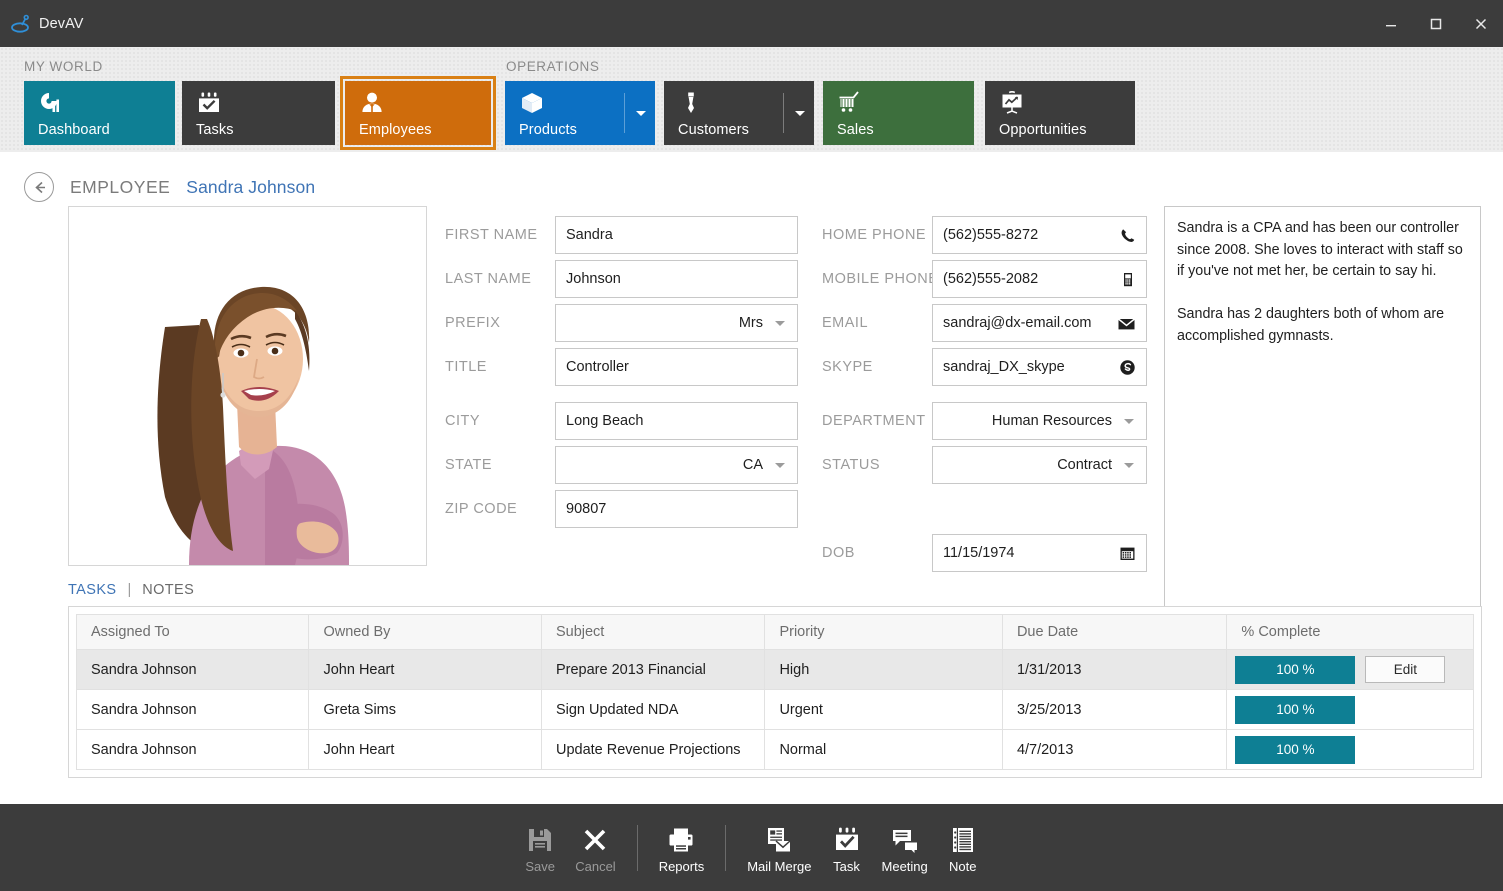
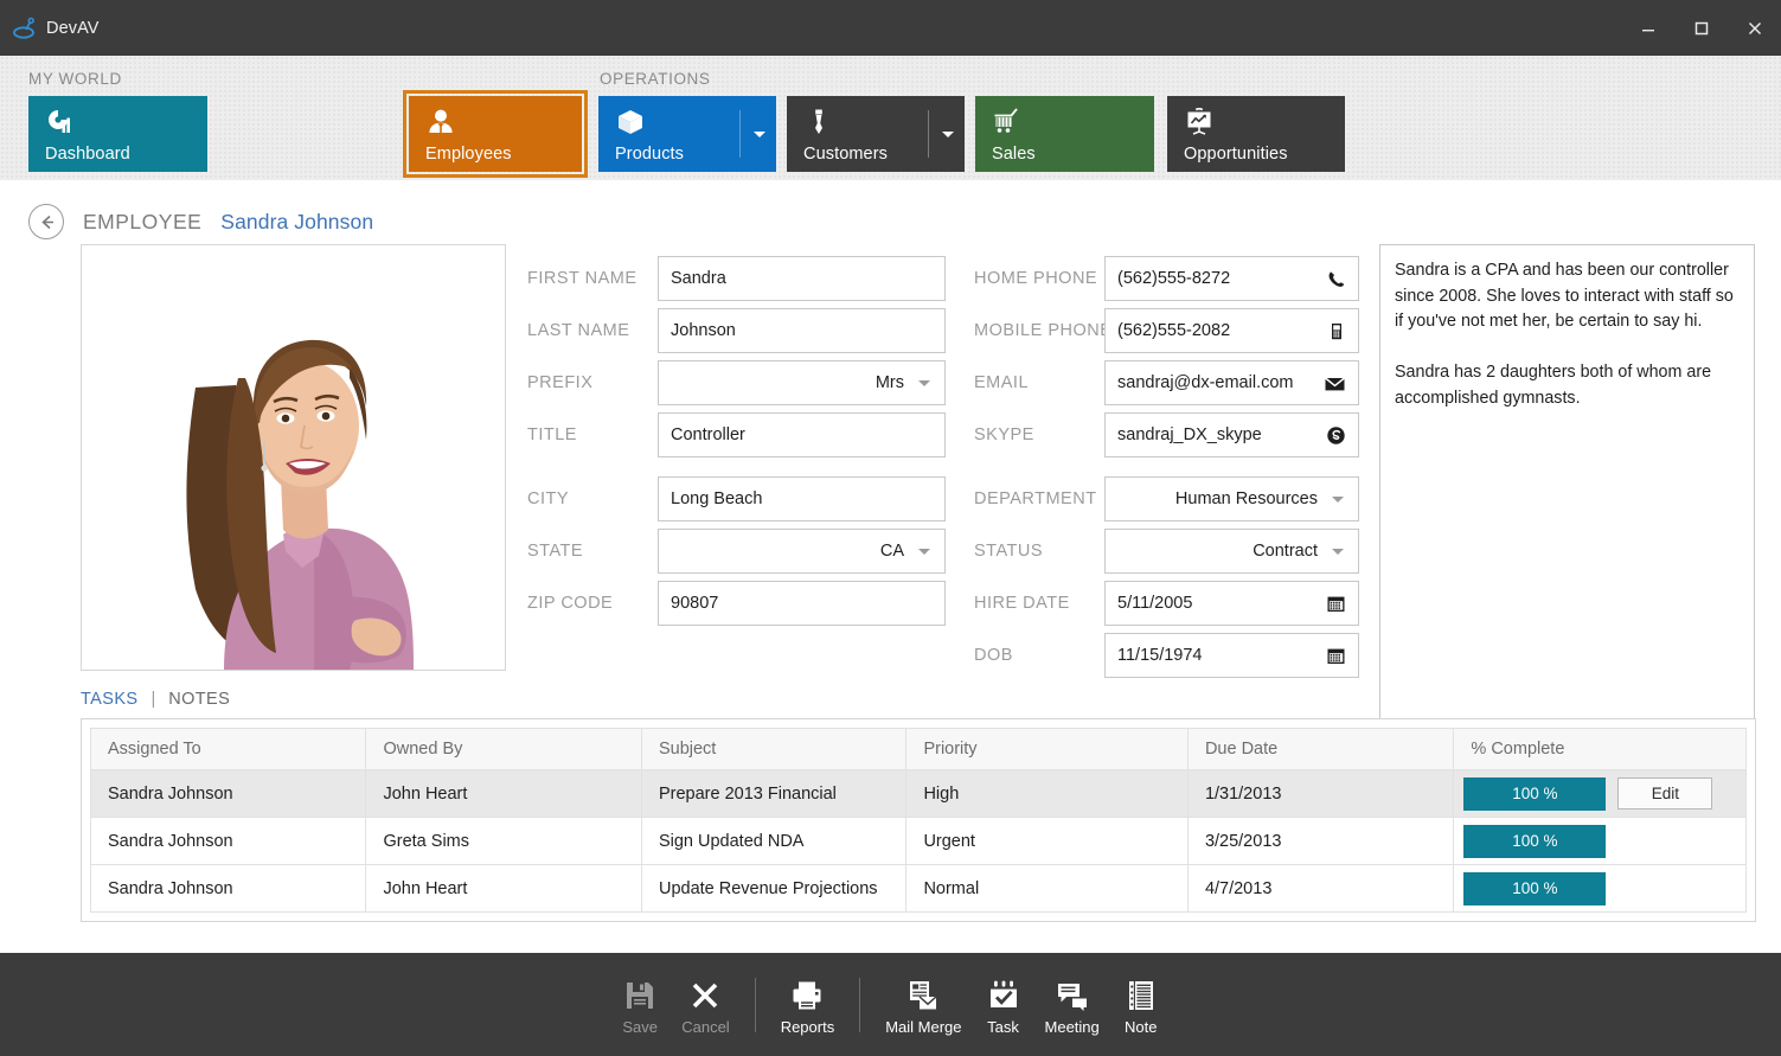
  DevAV
  MY WORLD
  OPERATIONS
  Dashboard
- Tasks
  Employees
  Products
  Customers
  Sales
  Opportunities
  EMPLOYEE
  Sandra Johnson
  FIRST NAME
  Sandra
  LAST NAME
  Johnson
  PREFIX
  Mrs
  TITLE
  Controller
  CITY
  Long Beach
  STATE
  CA
  ZIP CODE
  90807
  HOME PHONE
  (562)555-8272
  MOBILE PHON
  (562)555-2082
  EMAIL
  sandraj@dx-email.com
  SKYPE
  sandraj_DX_skype
  DEPARTMENT
  Human Resources
  STATUS
  Contract
+ HIRE DATE
+ 5/11/2005
  DOB
  11/15/1974
  Sandra is a CPA and has been our controller since 2008. She loves to interact with staff so if you've not met her, be certain to say hi.
  Sandra has 2 daughters both of whom are accomplished gymnasts.
  TASKS
  |
  NOTES
  Assigned To	Owned By	Subject	Priority	Due Date	% Complete
  Sandra Johnson	John Heart	Prepare 2013 Financial	High	1/31/2013	100 % Edit
  Sandra Johnson	Greta Sims	Sign Updated NDA	Urgent	3/25/2013	100 %
  Sandra Johnson	John Heart	Update Revenue Projections	Normal	4/7/2013	100 %
  Save
  Cancel
  Reports
  Mail Merge
  Task
  Meeting
  Note
